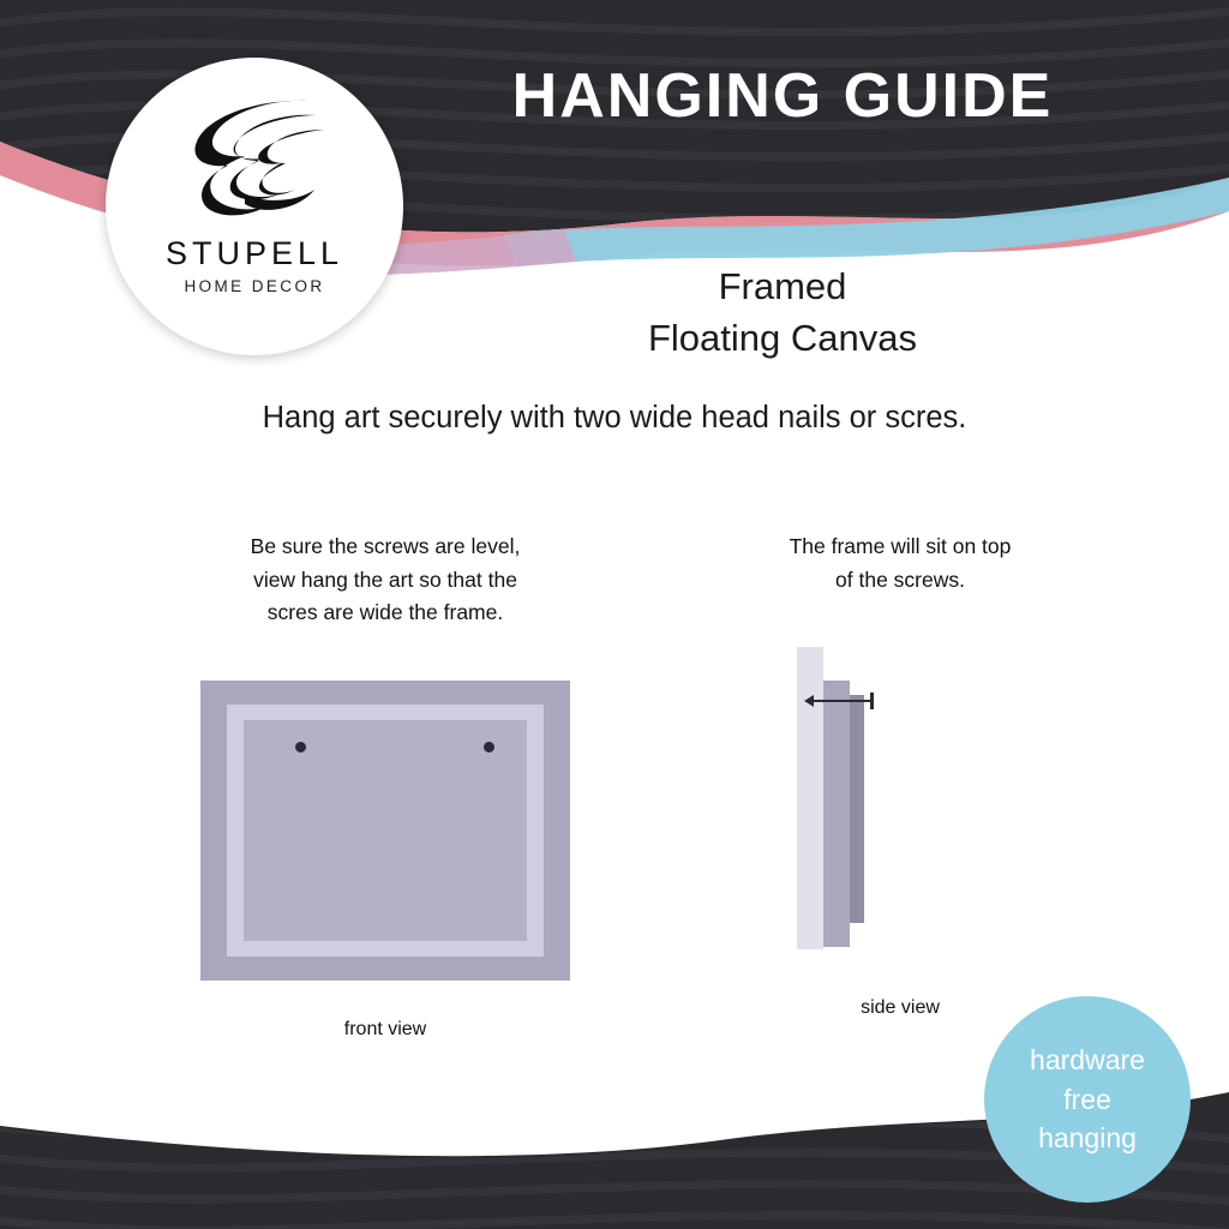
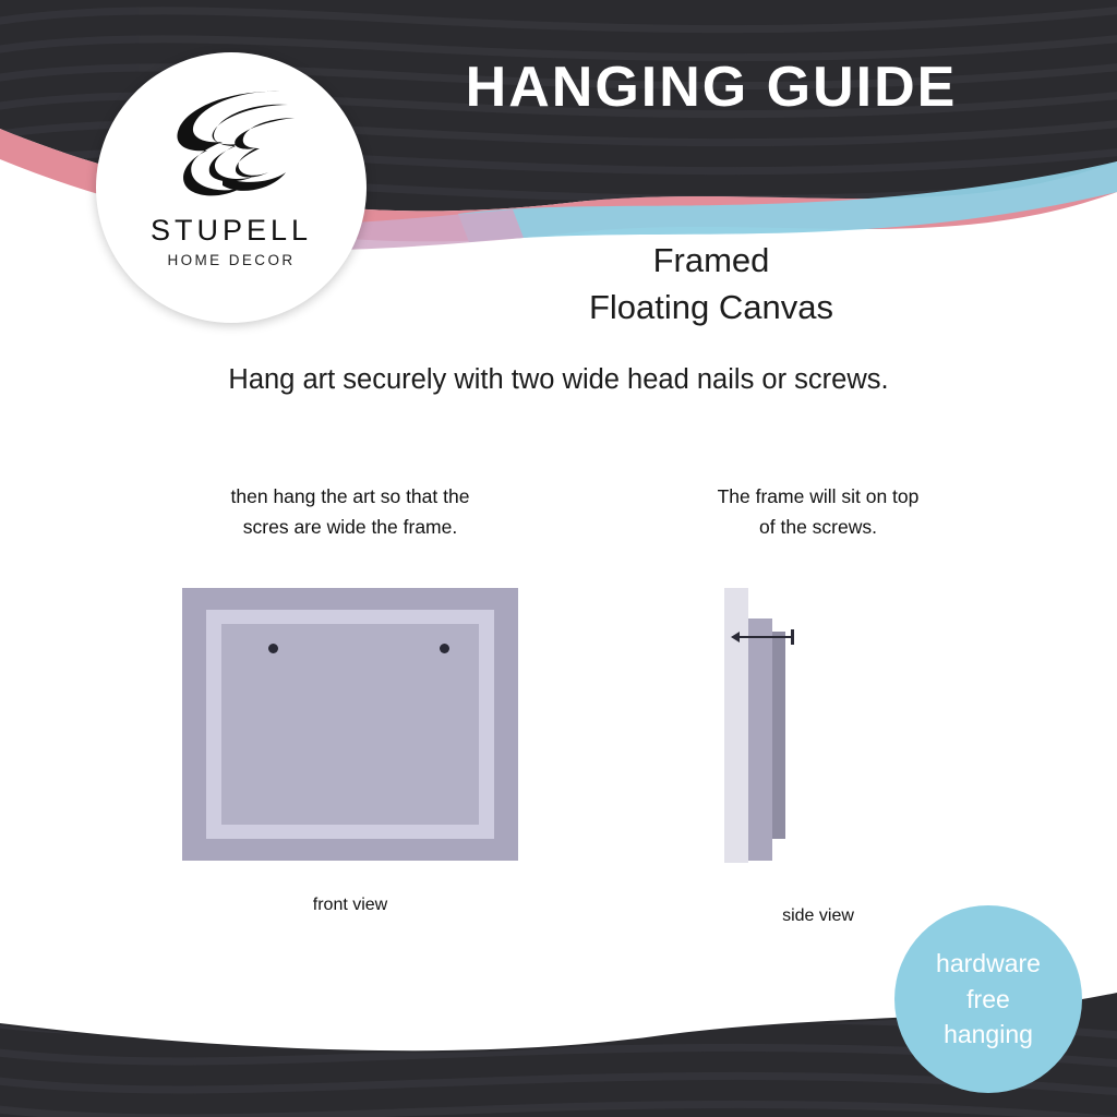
  STUPELL
  HOME DECOR
  HANGING GUIDE
  Framed
  Floating Canvas
- Hang art securely with two wide head nails or scres.
+ Hang art securely with two wide head nails or screws.
- Be sure the screws are level,
- view hang the art so that the
+ then hang the art so that the
  scres are wide the frame.
  front view
  The frame will sit on top
  of the screws.
  side view
  hardware
  free
  hanging
